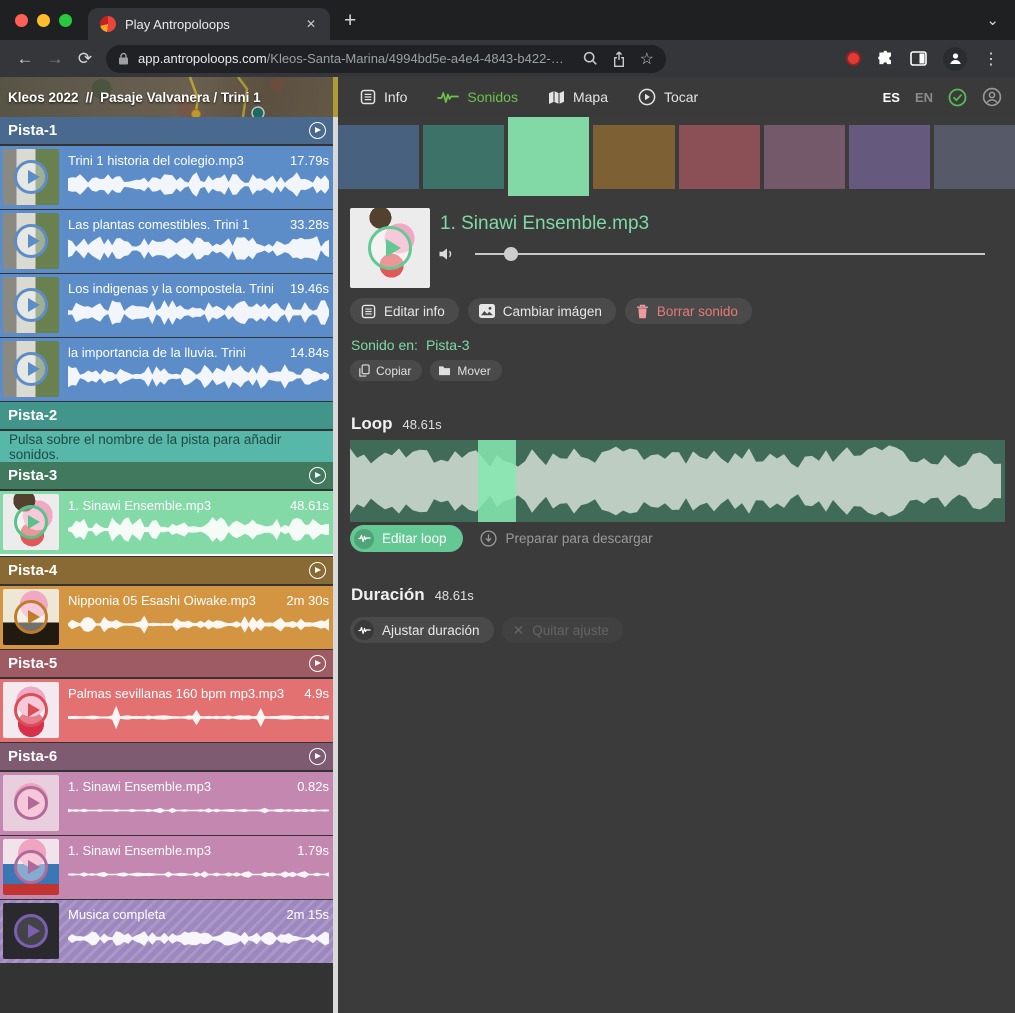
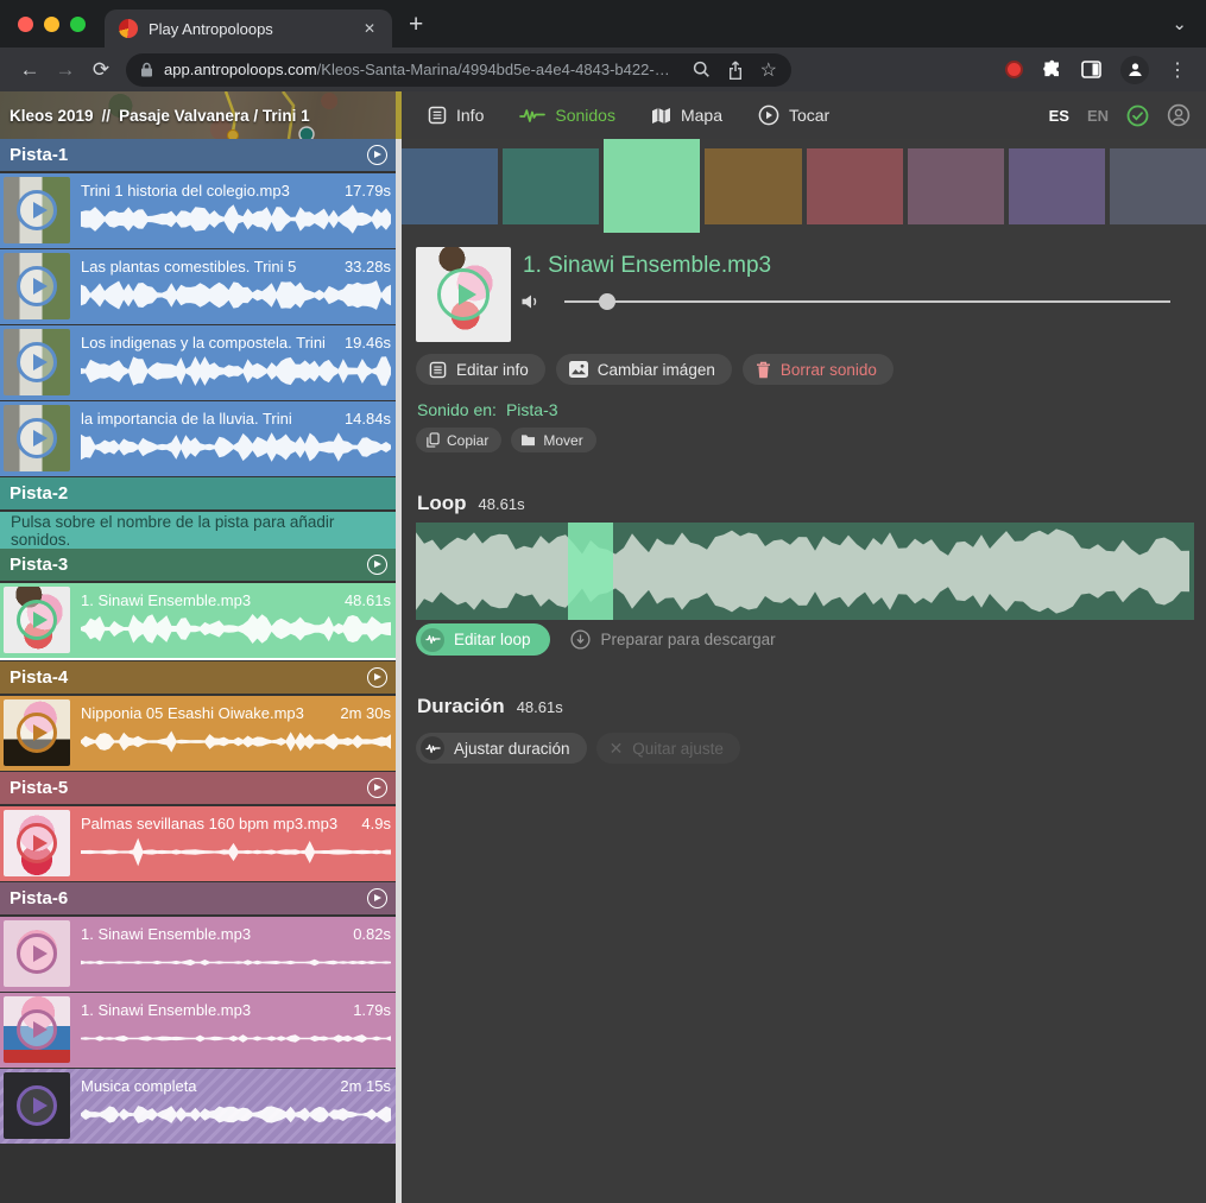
  Play Antropoloops
  ✕
  +
  ⌄
  ←
  →
  ⟳
  app.antropoloops.com
  /Kleos-Santa-Marina/4994bd5e-a4e4-4843-b422-ae
  ☆
  ⋮
- Kleos 2022
+ Kleos 2019
  //
  Pasaje Valvanera / Trini 1
  Info
  Sonidos
  Mapa
  Tocar
  ES
  EN
  Pista-1
  Trini 1 historia del colegio.mp3
  17.79s
- Las plantas comestibles. Trini 1
+ Las plantas comestibles. Trini 5
  33.28s
  Los indigenas y la compostela. Trini
  19.46s
  la importancia de la lluvia. Trini
  14.84s
  Pista-2
  Pulsa sobre el nombre de la pista para añadir sonidos.
  Pista-3
  1. Sinawi Ensemble.mp3
  48.61s
  Pista-4
  Nipponia 05 Esashi Oiwake.mp3
  2m 30s
  Pista-5
  Palmas sevillanas 160 bpm mp3.mp3
  4.9s
  Pista-6
  1. Sinawi Ensemble.mp3
  0.82s
  1. Sinawi Ensemble.mp3
  1.79s
  Musica completa
  2m 15s
  1. Sinawi Ensemble.mp3
  Editar info
  Cambiar imágen
  Borrar sonido
  Sonido en:
  Pista-3
  Copiar
  Mover
  Loop
  48.61s
  Editar loop
  Preparar para descargar
  Duración
  48.61s
  Ajustar duración
  ✕
  Quitar ajuste
